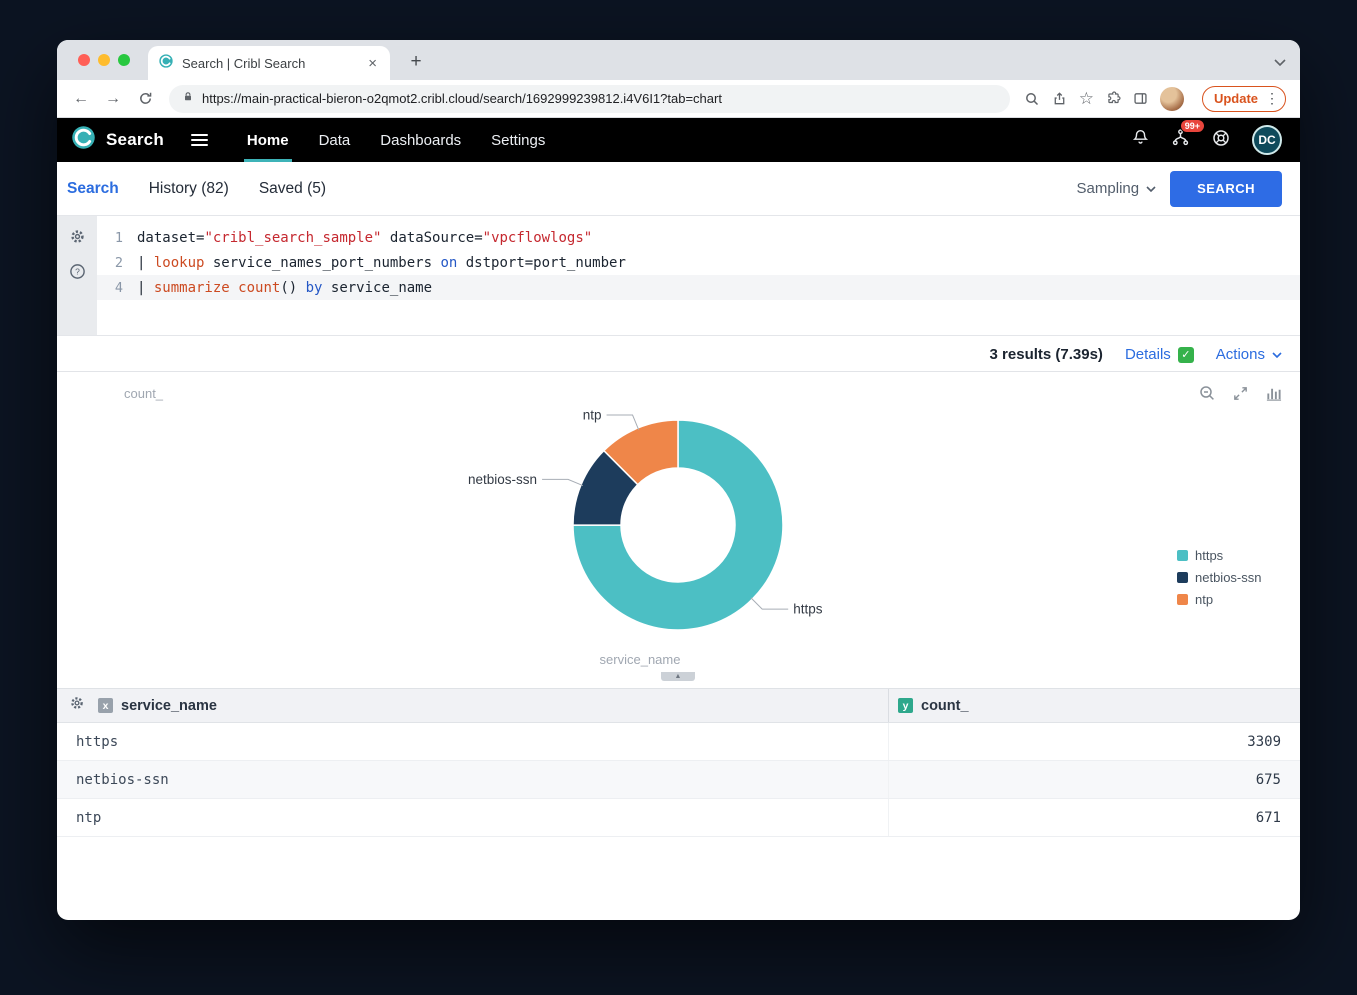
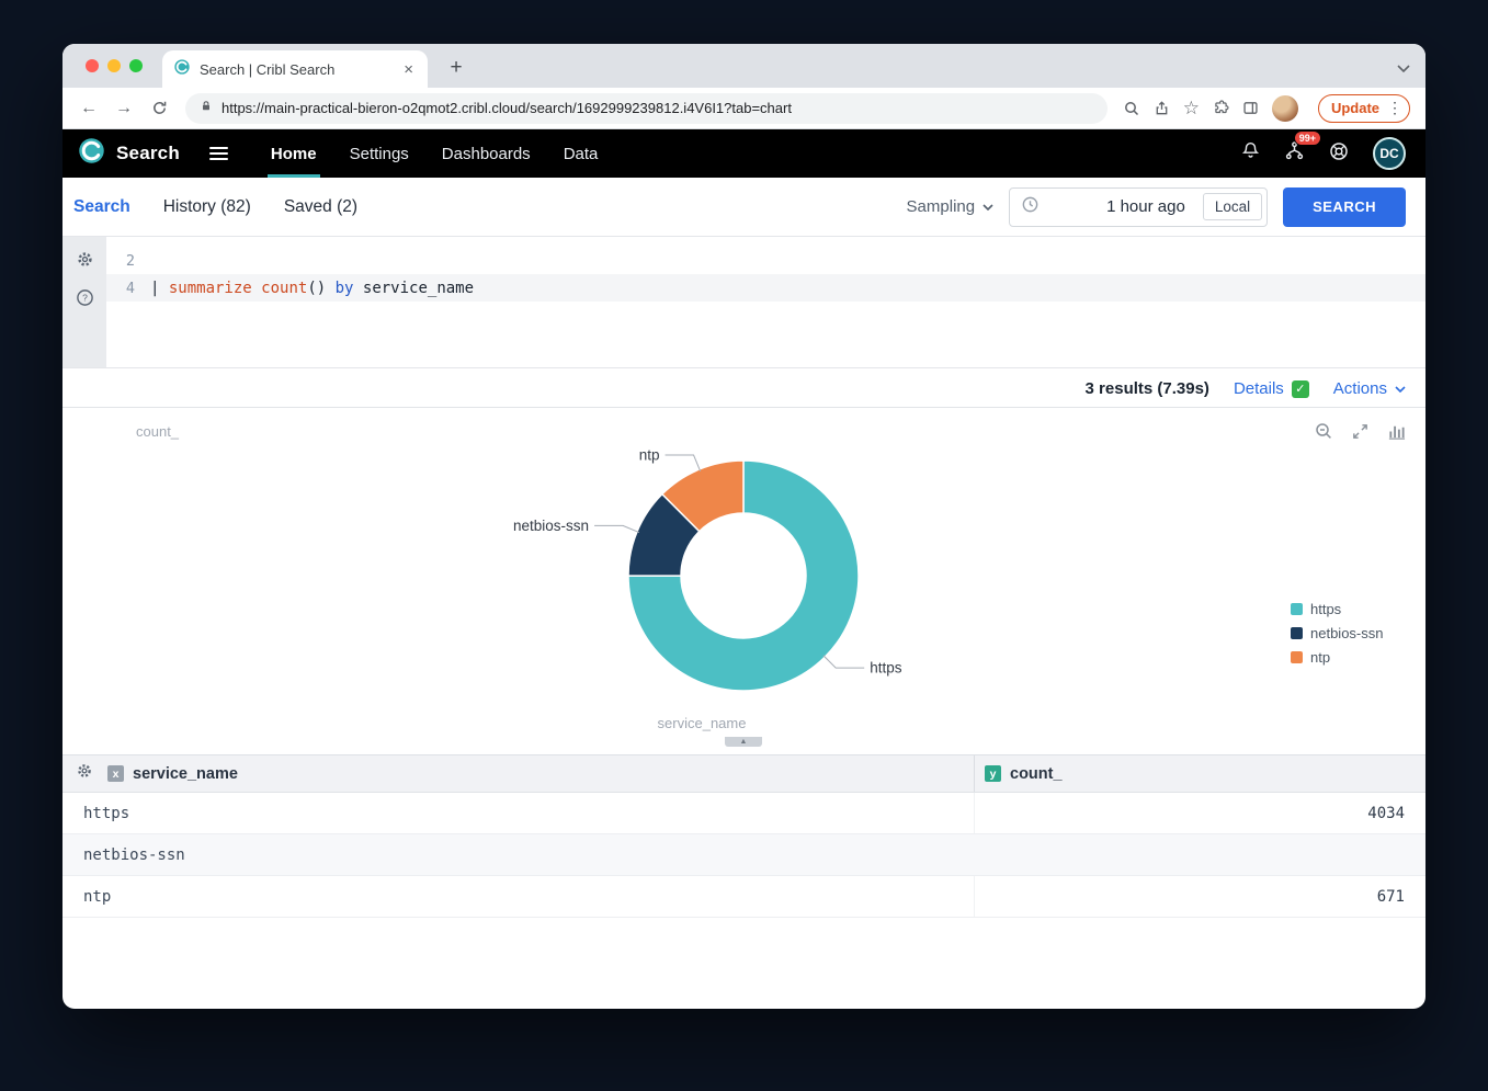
  Search | Cribl Search
  ×
  +
  ←
  →
  https://main-practical-bieron-o2qmot2.cribl.cloud/search/1692999239812.i4V6I1?tab=chart
  ☆
  Update
  ⋮
  Search
  Home
- Data
+ Settings
  Dashboards
- Settings
+ Data
  99+
  DC
  Search
  History (82)
- Saved (5)
+ Saved (2)
  Sampling
+ 1 hour ago
+ Local
  SEARCH
  ?
- 1
- dataset="cribl_search_sample" dataSource="vpcflowlogs"
  2
- | lookup service_names_port_numbers on dstport=port_number
  4
  | summarize count() by service_name
  3 results (7.39s)
  Details
  ✓
  Actions
  count_
  https
  netbios-ssn
  ntp
  https
  netbios-ssn
  ntp
  service_name
  x
  service_name
  y
  count_
  https
- 3309
+ 4034
  netbios-ssn
- 675
  ntp
  671
